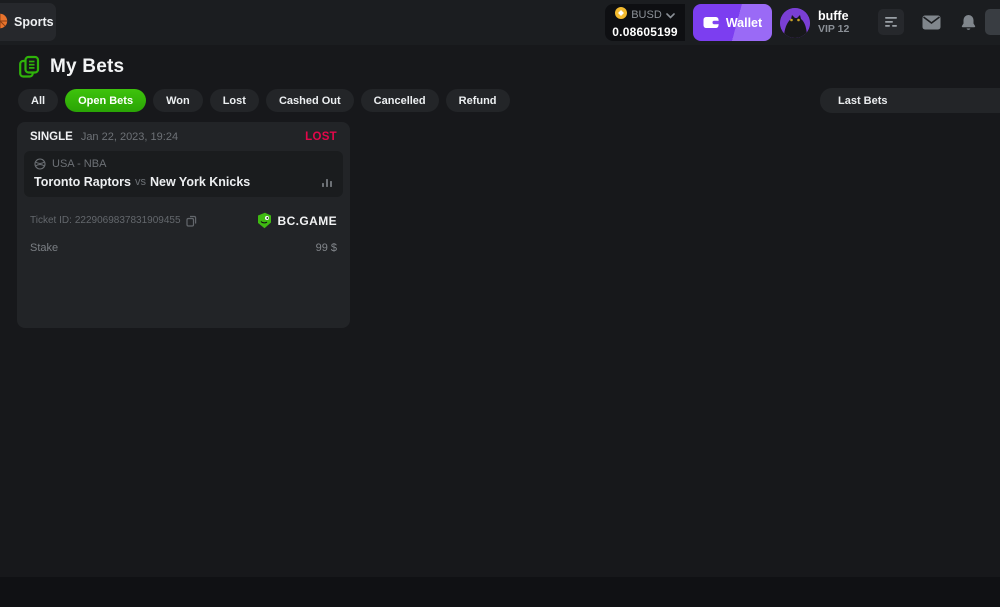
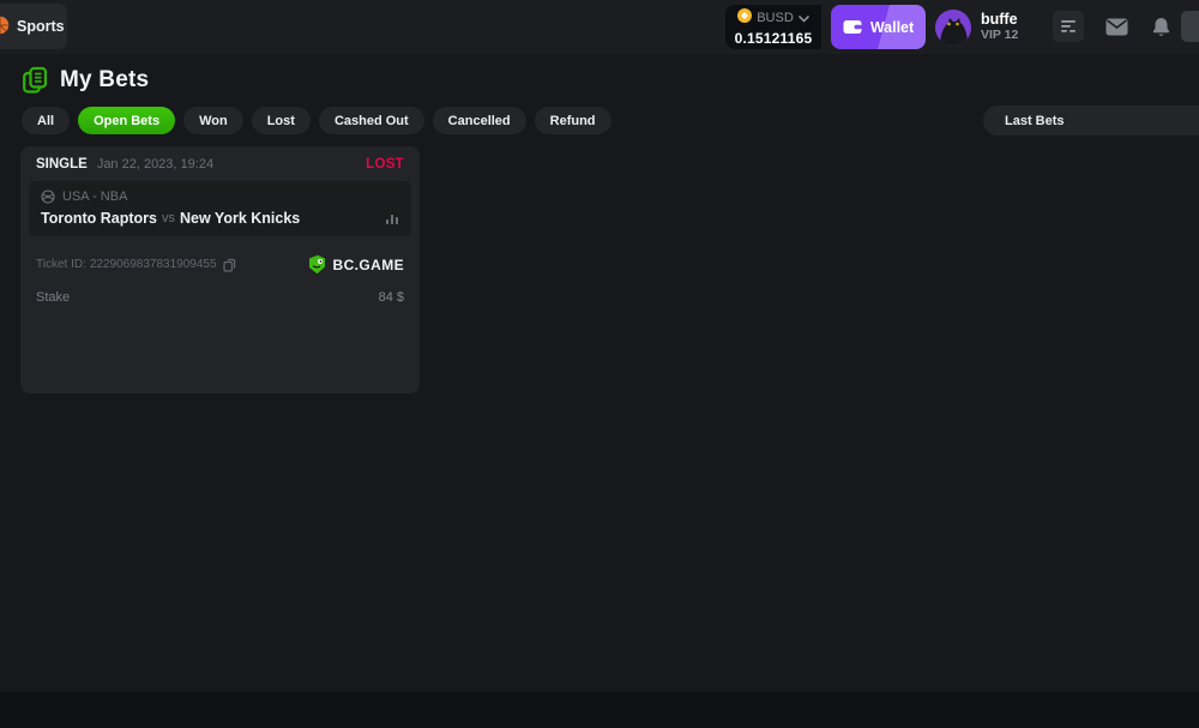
  Sports
  BUSD
- 0.08605199
+ 0.15121165
  Wallet
  buffe
  VIP 12
  My Bets
  All
  Open Bets
  Won
  Lost
  Cashed Out
  Cancelled
  Refund
  Last Bets
  SINGLE
  Jan 22, 2023, 19:24
  LOST
  USA - NBA
  Toronto Raptors
  vs
  New York Knicks
  Ticket ID:
  2229069837831909455
  BC.GAME
  Stake
- 99 $
+ 84 $
